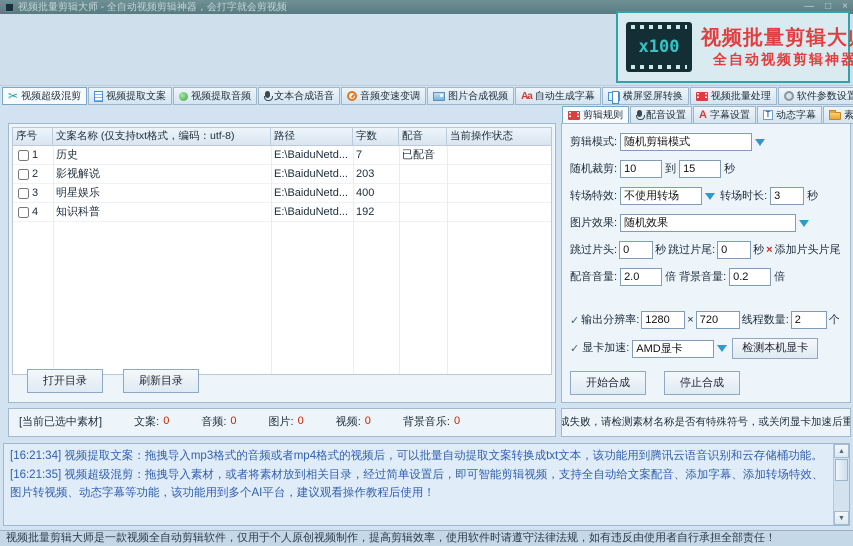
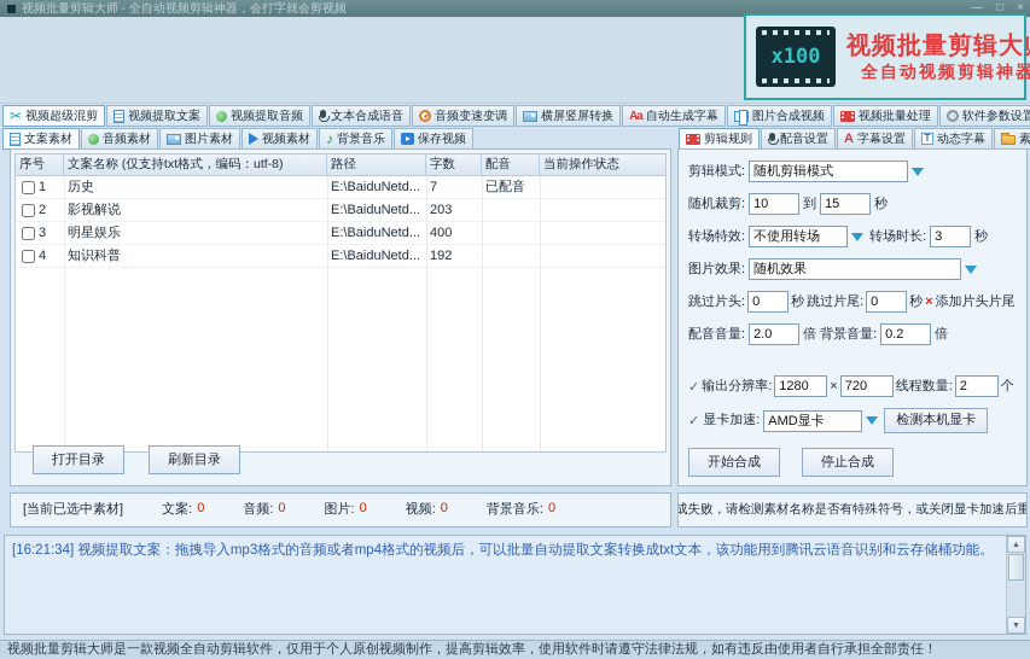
  视频批量剪辑大师 - 全自动视频剪辑神器，会打字就会剪视频
  —
  □
  ×
  x100
  视频批量剪辑大
  全自动视频剪辑神器
  视频超级混剪
  视频提取文案
  视频提取音频
  文本合成语音
  音频变速变调
- 图片合成视频
+ 横屏竖屏转换
  自动生成字幕
- 横屏竖屏转换
+ 图片合成视频
  视频批量处理
  软件参数设置
+ 文案素材
+ 音频素材
+ 图片素材
+ 视频素材
+ 背景音乐
+ 保存视频
  剪辑规则
  配音设置
  字幕设置
  动态字幕
  序号
  文案名称 (仅支持txt格式，编码：utf-8)
  路径
  字数
  配音
  当前操作状态
  1
  历史
  E:\BaiduNetd...
  7
  已配音
  2
  影视解说
  E:\BaiduNetd...
  203
  3
  明星娱乐
  E:\BaiduNetd...
  400
  4
  知识科普
  E:\BaiduNetd...
  192
  打开目录
  刷新目录
  剪辑模式:
  随机剪辑模式
  随机裁剪:
  10
  到
  15
  秒
  转场特效:
  不使用转场
  转场时长:
  3
  秒
  图片效果:
  随机效果
  跳过片头:
  0
  秒
  跳过片尾:
  0
  秒
  ×
  添加片头片尾
  配音音量:
  2.0
  倍
  背景音量:
  0.2
  倍
  ✓
  输出分辨率:
  1280
  ×
  720
  线程数量:
  2
  个
  ✓
  显卡加速:
  AMD显卡
  检测本机显卡
  开始合成
  停止合成
  [当前已选中素材]
  文案:
  0
  音频:
  0
  图片:
  0
  视频:
  0
  背景音乐:
  0
  成失败，请检测素材名称是否有特殊符号，或关闭显卡加速后重
  [16:21:34] 视频提取文案：拖拽导入mp3格式的音频或者mp4格式的视频后，可以批量自动提取文案转换成txt文本，该功能用到腾讯云语音识别和云存储桶功能。
- [16:21:35] 视频超级混剪：拖拽导入素材，或者将素材放到相关目录，经过简单设置后，即可智能剪辑视频，支持全自动给文案配音、添加字幕、添加转场特效、图片转视频、动态字幕等功能，该功能用到多个AI平台，建议观看操作教程后使用！
  视频批量剪辑大师是一款视频全自动剪辑软件，仅用于个人原创视频制作，提高剪辑效率，使用软件时请遵守法律法规，如有违反由使用者自行承担全部责任！
